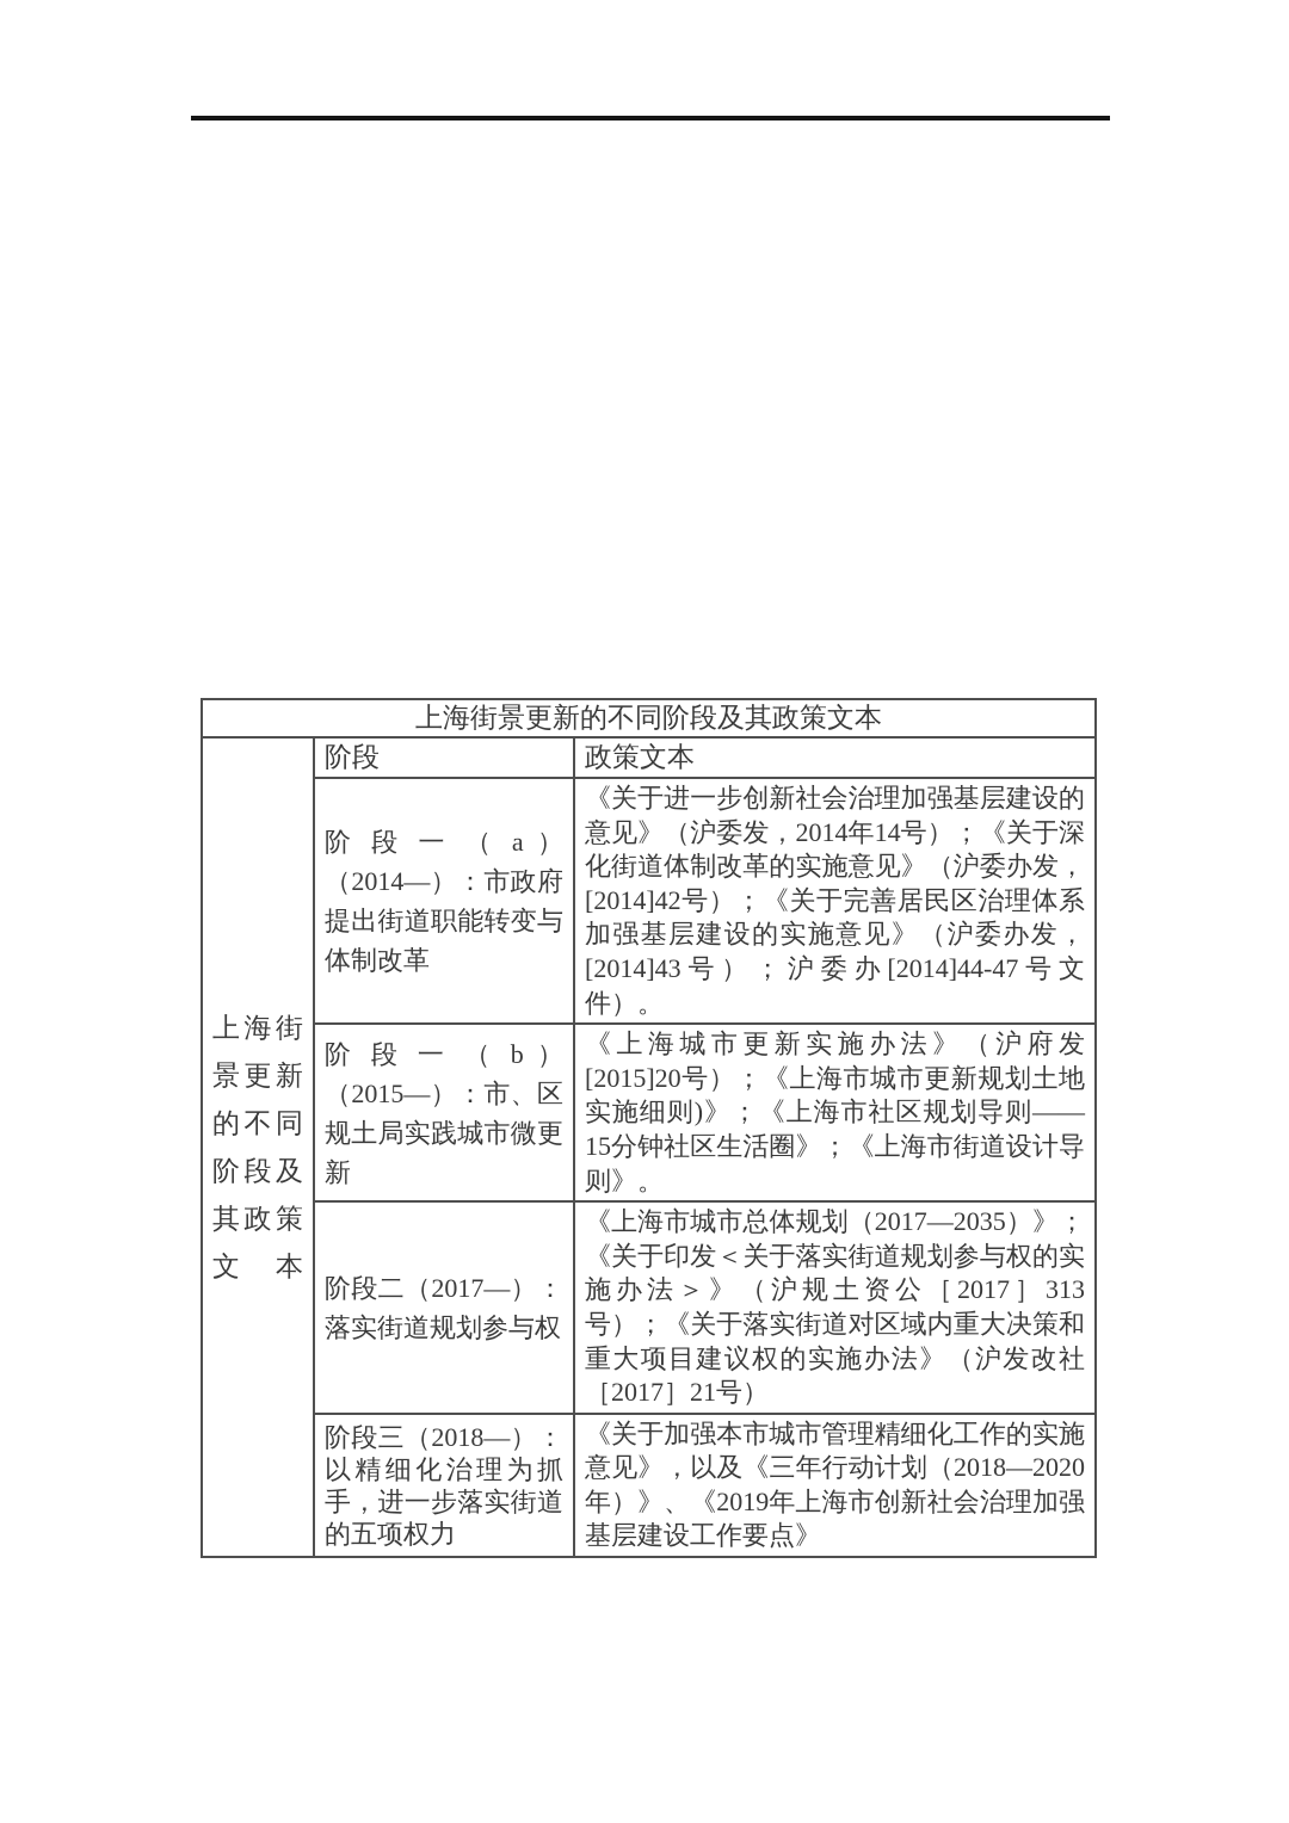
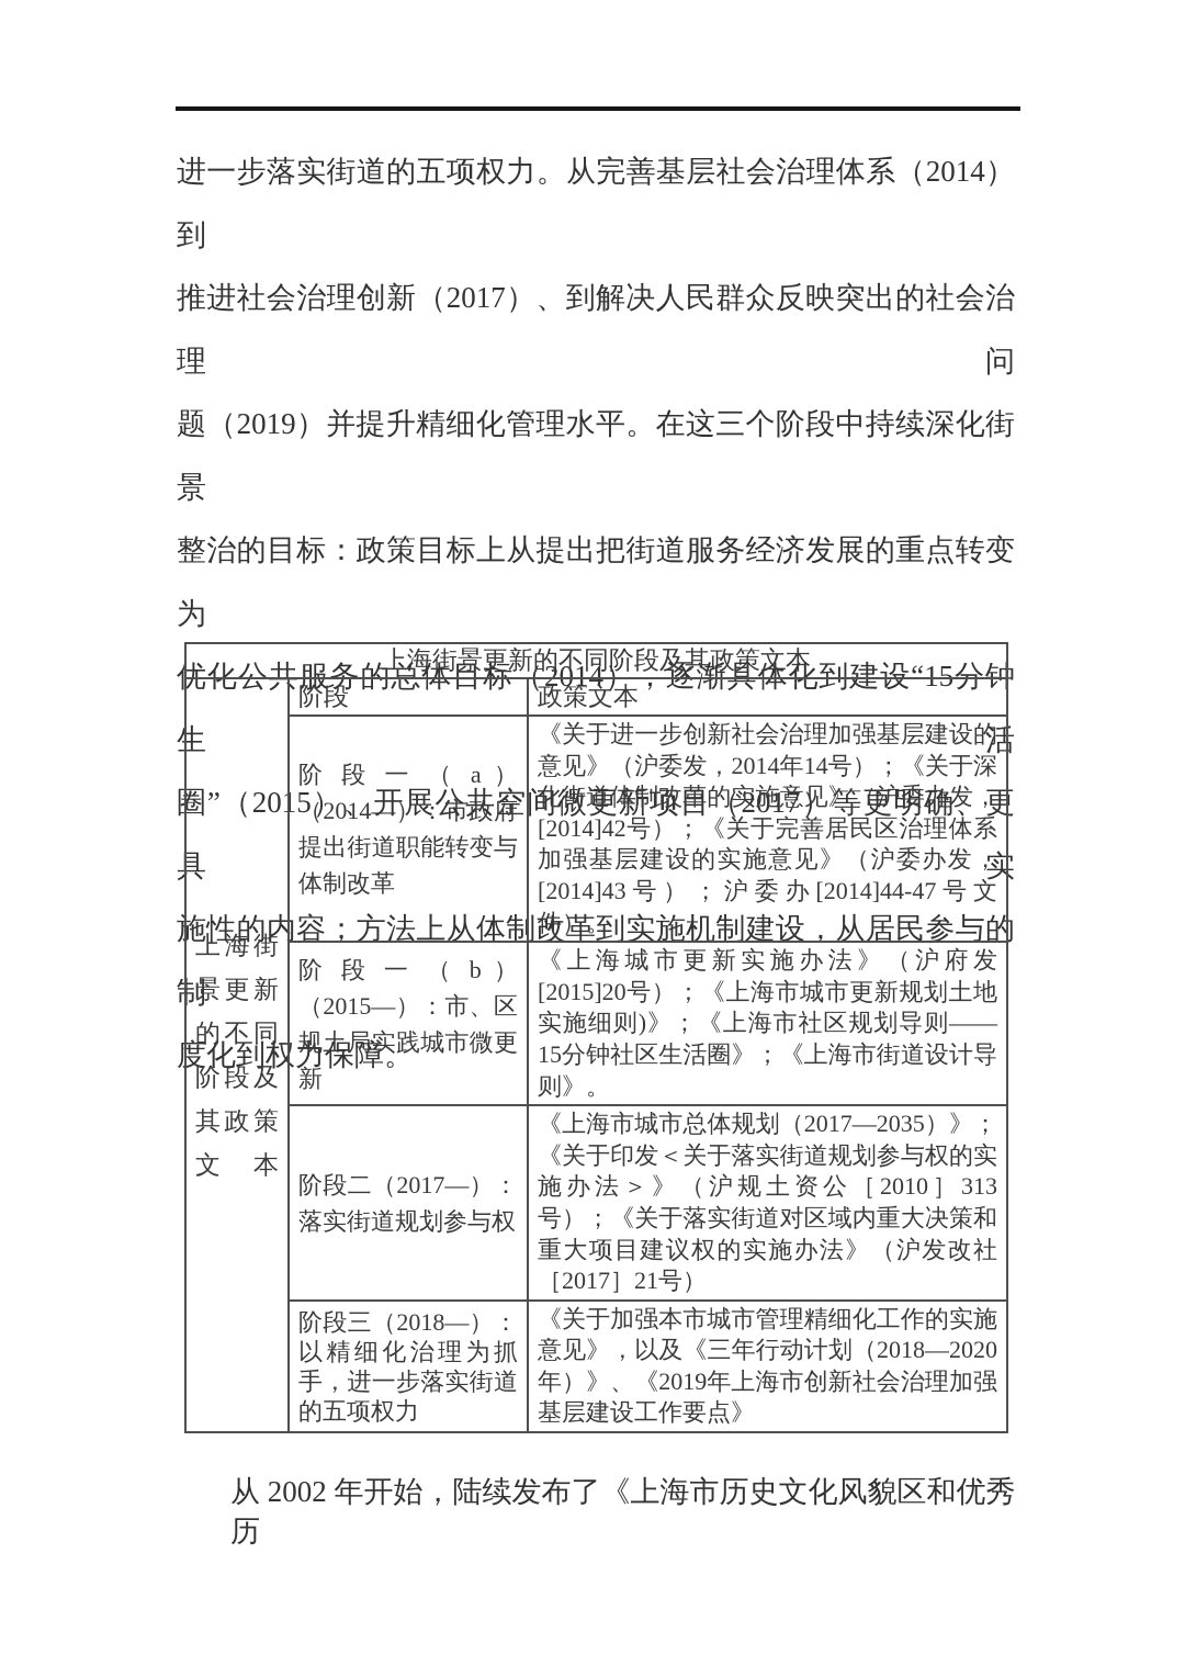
+ 进一步落实街道的五项权力。从完善基层社会治理体系（2014）到
+ 推进社会治理创新（2017）、到解决人民群众反映突出的社会治理问
+ 题（2019）并提升精细化管理水平。在这三个阶段中持续深化街景
+ 整治的目标：政策目标上从提出把街道服务经济发展的重点转变为
+ 优化公共服务的总体目标（2014），逐渐具体化到建设“15分钟生活
+ 圈”（2015）、开展公共空间微更新项目（2017）等更明确、更具实
+ 施性的内容；方法上从体制改革到实施机制建设，从居民参与的制
+ 度化到权力保障。
  上海街景更新的不同阶段及其政策文本
  上海街 景更新 的不同 阶段及 其政策 文本	阶段	政策文本
  阶 段 一 （ a ）（2014—）：市政府提出街道职能转变与体制改革	《关于进一步创新社会治理加强基层建设的意见》（沪委发，2014年14号）；《关于深化街道体制改革的实施意见》（沪委办发，[2014]42号）；《关于完善居民区治理体系加强基层建设的实施意见》（沪委办发，[2014]43号）；沪委办[2014]44-47号文件）。
  阶 段 一 （ b ）（2015—）：市、区规土局实践城市微更新	《上海城市更新实施办法》（沪府发[2015]20号）；《上海市城市更新规划土地实施细则)》；《上海市社区规划导则——15分钟社区生活圈》；《上海市街道设计导则》。
- 阶段二（2017—）：落实街道规划参与权	《上海市城市总体规划（2017—2035）》；《关于印发＜关于落实街道规划参与权的实施办法＞》（沪规土资公［2017］313号）；《关于落实街道对区域内重大决策和重大项目建议权的实施办法》（沪发改社［2017］21号）
+ 阶段二（2017—）：落实街道规划参与权	《上海市城市总体规划（2017—2035）》；《关于印发＜关于落实街道规划参与权的实施办法＞》（沪规土资公［2010］313号）；《关于落实街道对区域内重大决策和重大项目建议权的实施办法》（沪发改社［2017］21号）
  阶段三（2018—）：以精细化治理为抓手，进一步落实街道的五项权力	《关于加强本市城市管理精细化工作的实施意见》，以及《三年行动计划（2018—2020年）》、《2019年上海市创新社会治理加强基层建设工作要点》
+ 从 2002 年开始，陆续发布了《上海市历史文化风貌区和优秀历
